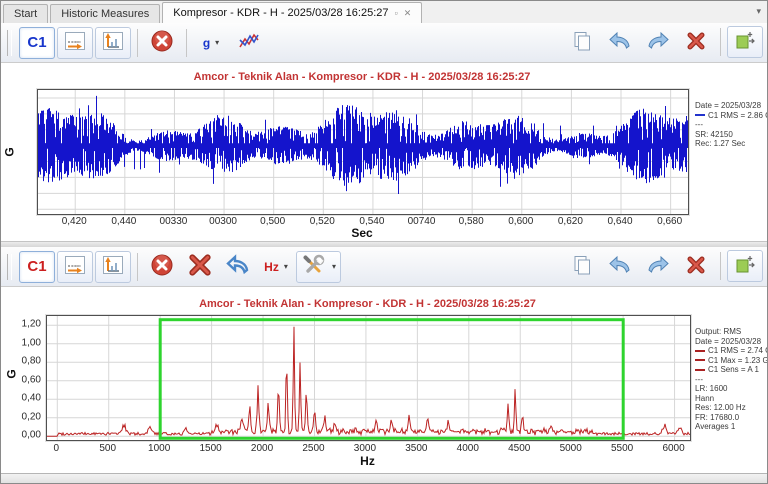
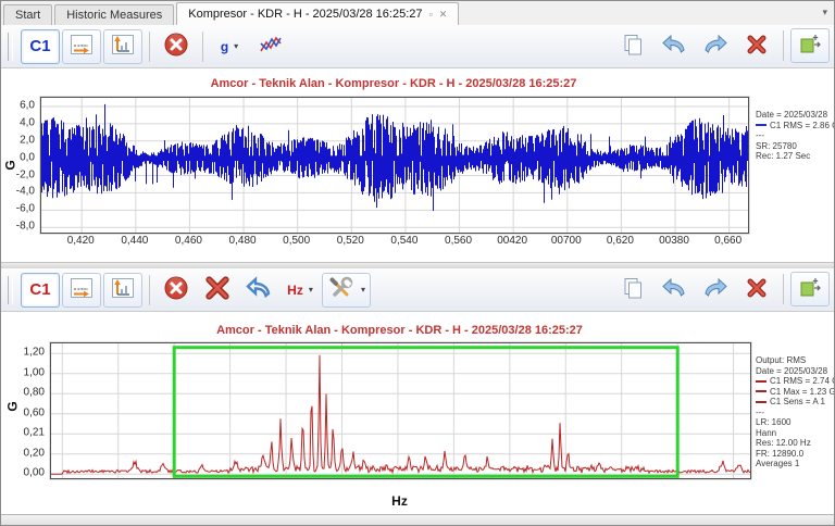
  Start
  Historic Measures
  Kompresor - KDR - H - 2025/03/28 16:25:27
  ▫
  ✕
  ▾
  C1
  g
  ▾
  Amcor - Teknik Alan - Kompresor - KDR - H - 2025/03/28 16:25:27
+ 6,0
+ 4,0
+ 2,0
+ 0,0
+ -2,0
+ -4,0
+ -6,0
+ -8,0
  0,420
  0,440
- 00330
+ 0,460
- 00300
+ 0,480
  0,500
  0,520
  0,540
- 00740
+ 0,560
- 0,580
+ 00420
- 0,600
+ 00700
  0,620
- 0,640
+ 00380
  0,660
- Sec
  Date = 2025/03/28
  C1 RMS = 2.86
  ---
- SR: 42150
+ SR: 25780
  Rec: 1.27 Sec
  C1
  Hz
  ▾
  ▾
  Amcor - Teknik Alan - Kompresor - KDR - H - 2025/03/28 16:25:27
  1,20
  1,00
  0,80
  0,60
- 0,40
+ 0,21
  0,20
  0,00
- 0
- 500
- 1000
- 1500
- 2000
- 2500
- 3000
- 3500
- 4000
- 4500
- 5000
- 5500
- 6000
  Hz
  Output: RMS
  Date = 2025/03/28
  C1 RMS = 2.74
  C1 Max = 1.23 G
  C1 Sens = A 1
  ---
  LR: 1600
  Hann
  Res: 12.00 Hz
- FR: 17680.0
+ FR: 12890.0
  Averages 1
